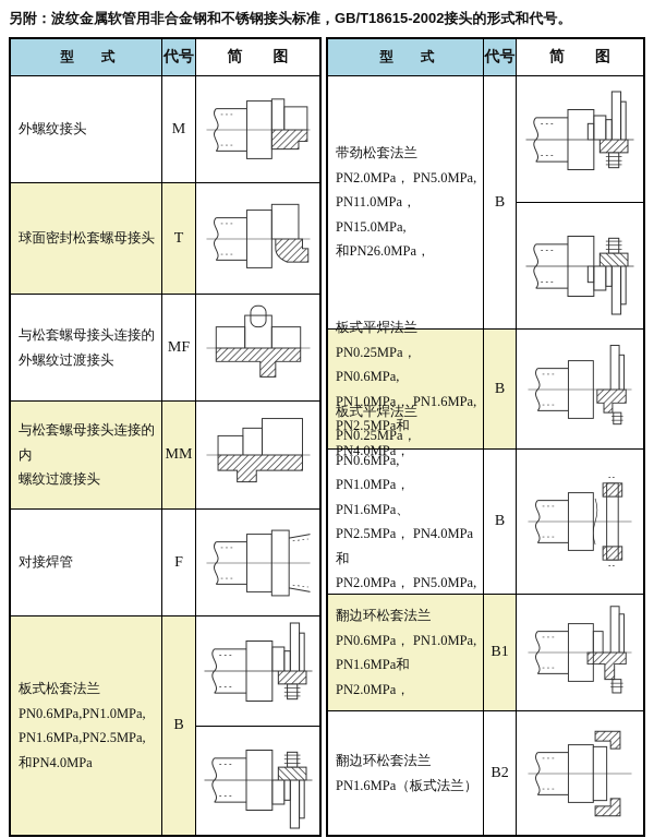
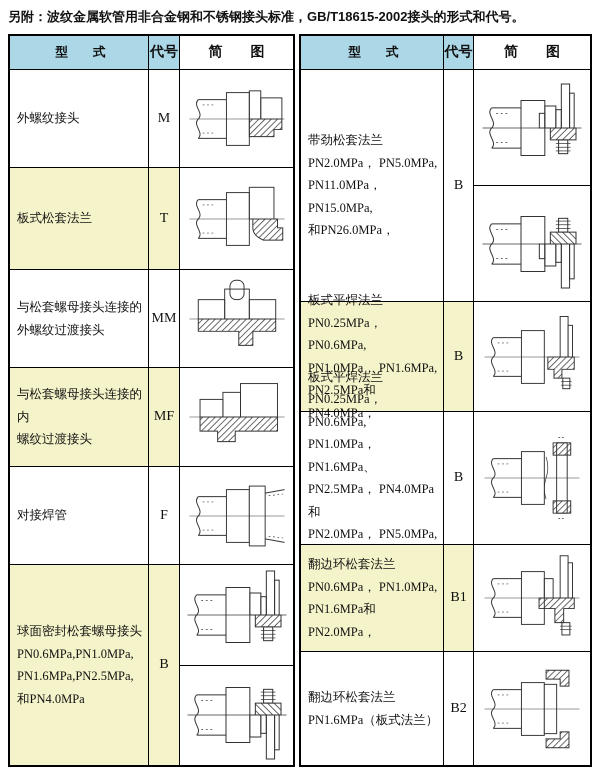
  另附：波纹金属软管用非合金钢和不锈钢接头标准，GB/T18615-2002接头的形式和代号。
  型 式
  代号
  简 图
  外螺纹接头
  M
- 球面密封松套螺母接头
+ 板式松套法兰
  T
  与松套螺母接头连接的
  外螺纹过渡接头
- MF
+ MM
  与松套螺母接头连接的内
  螺纹过渡接头
- MM
+ MF
  对接焊管
  F
- 板式松套法兰
+ 球面密封松套螺母接头
  PN0.6MPa,PN1.0MPa,
  PN1.6MPa,PN2.5MPa,
  和PN4.0MPa
  B
  型 式
  代号
  简 图
  带劲松套法兰
  PN2.0MPa， PN5.0MPa,
  PN11.0MPa， PN15.0MPa,
  和PN26.0MPa，
  B
  板式平焊法兰
  PN0.25MPa， PN0.6MPa,
  PN1.0MPa， PN1.6MPa,
  PN2.5MPa和PN4.0MPa，
  B
  板式平焊法兰
  PN0.25MPa， PN0.6MPa,
  PN1.0MPa， PN1.6MPa、
  PN2.5MPa， PN4.0MPa和
  PN2.0MPa， PN5.0MPa,
  B
  翻边环松套法兰
  PN0.6MPa， PN1.0MPa,
  PN1.6MPa和PN2.0MPa，
  B1
  翻边环松套法兰
  PN1.6MPa（板式法兰）
  B2
